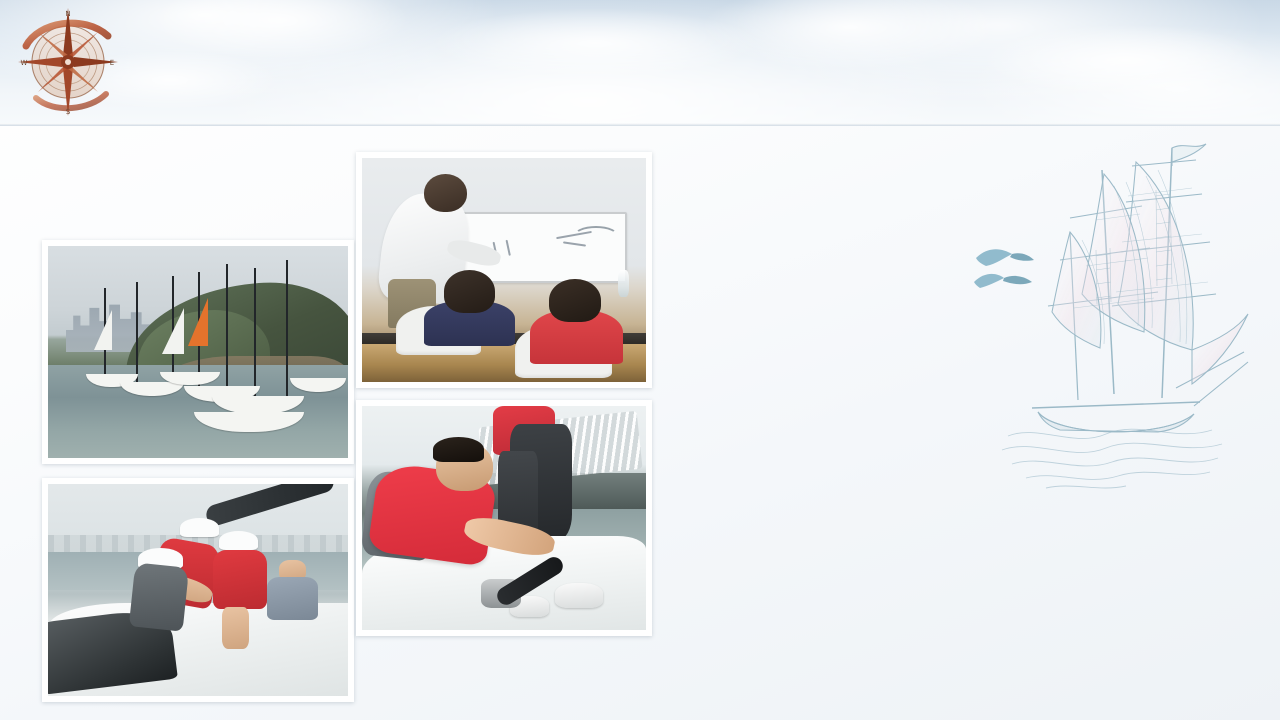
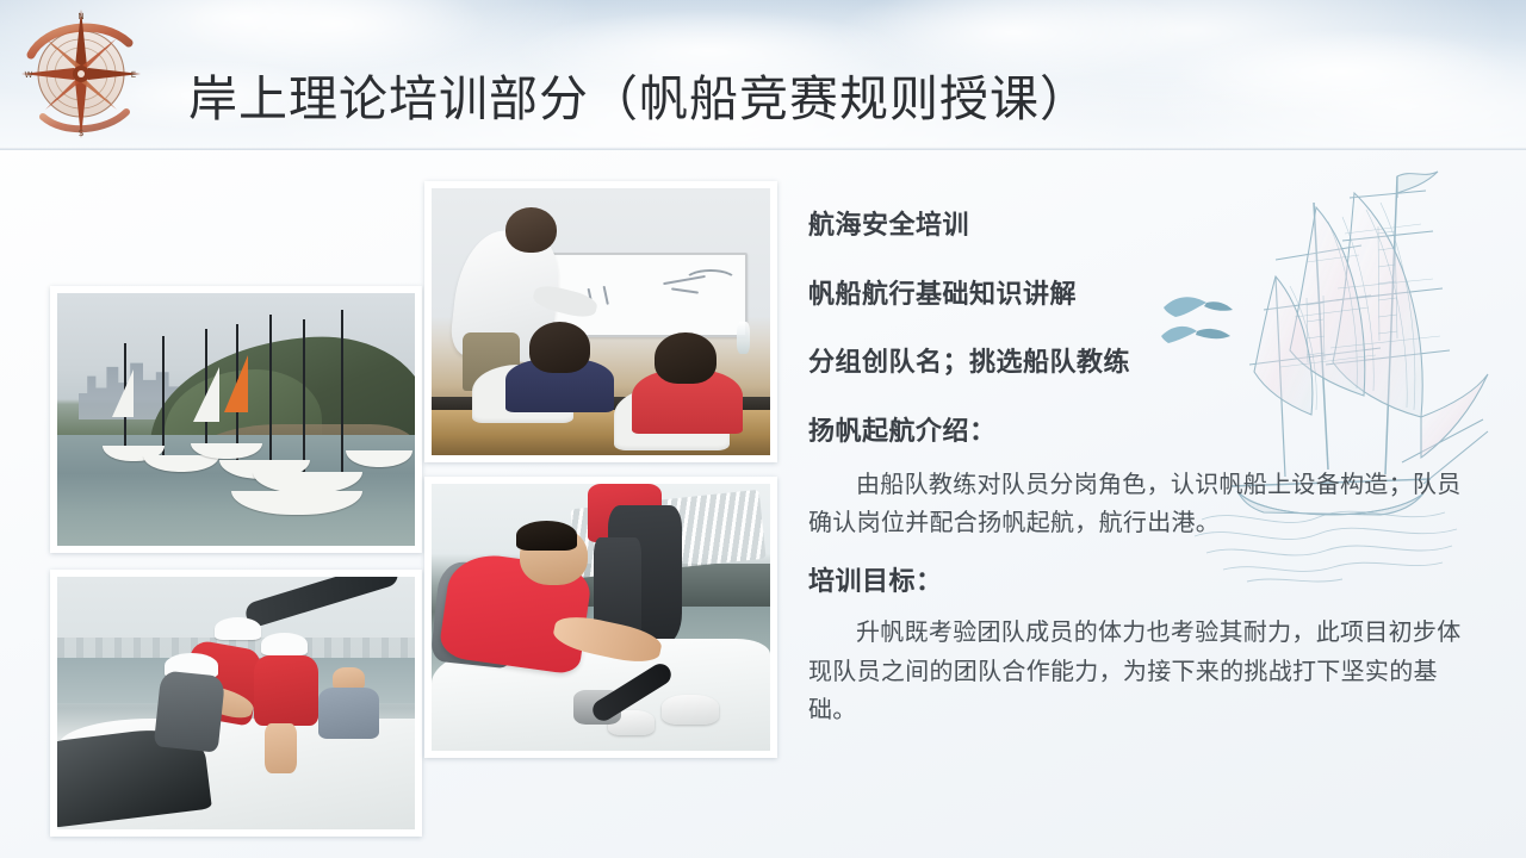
  N
  E
  S
  W
+ 岸上理论培训部分（帆船竞赛规则授课）
+ 航海安全培训
+ 帆船航行基础知识讲解
+ 分组创队名；挑选船队教练
+ 扬帆起航介绍：
+ 由船队教练对队员分岗角色，认识帆船上设备构造；队员确认岗位并配合扬帆起航，航行出港。
+ 培训目标：
+ 升帆既考验团队成员的体力也考验其耐力，此项目初步体现队员之间的团队合作能力，为接下来的挑战打下坚实的基础。
